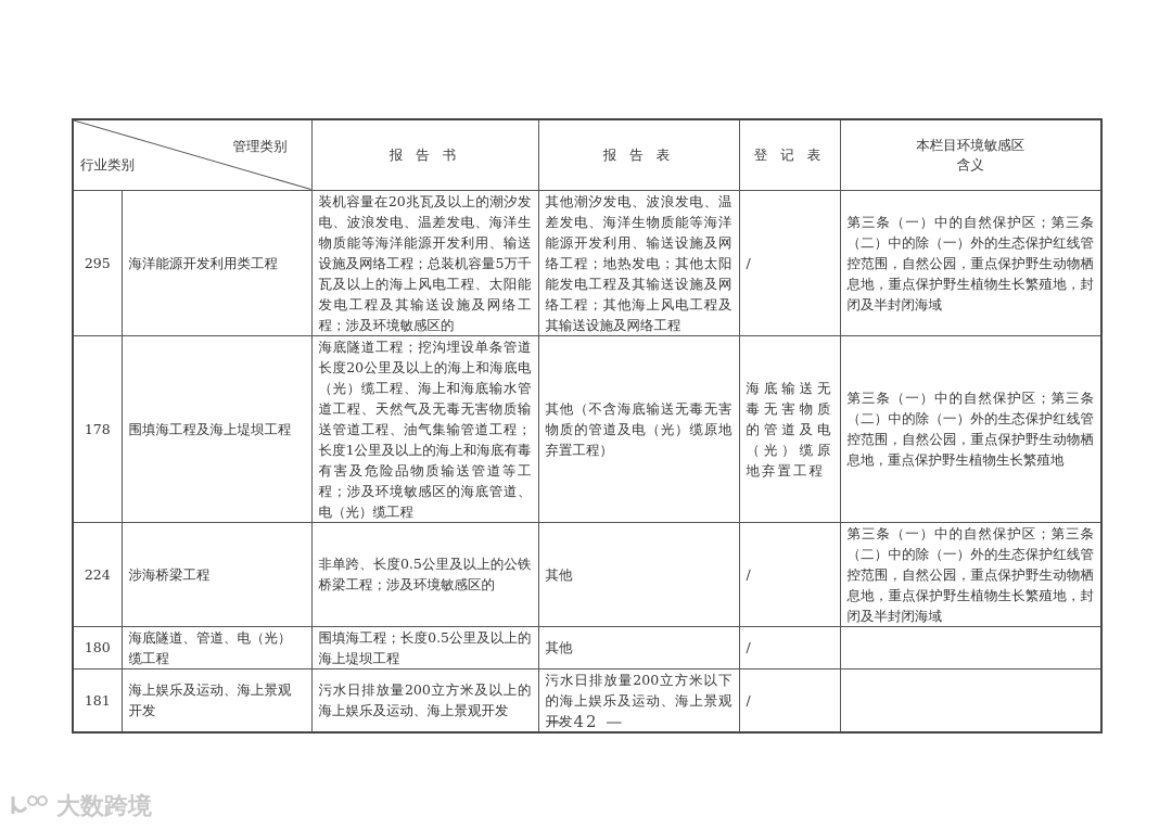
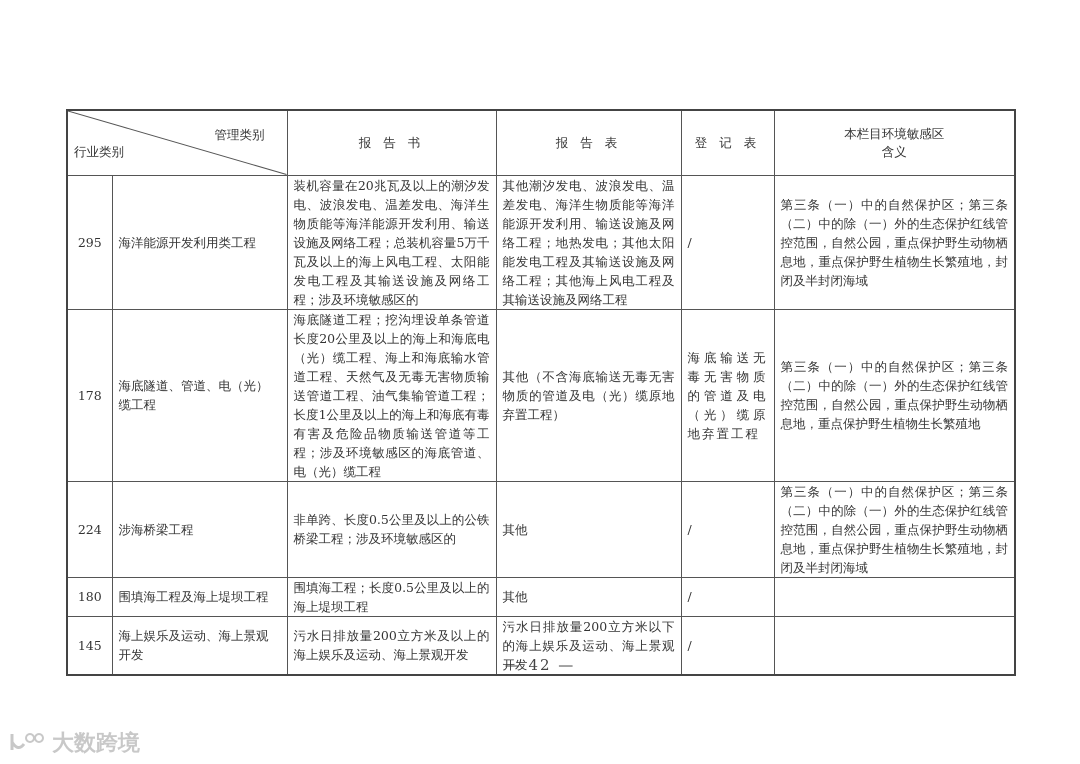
  管理类别 行业类别	报 告 书	报 告 表	登 记 表	本栏目环境敏感区 含义
  295	海洋能源开发利用类工程	装机容量在20兆瓦及以上的潮汐发电、波浪发电、温差发电、海洋生物质能等海洋能源开发利用、输送设施及网络工程；总装机容量5万千瓦及以上的海上风电工程、太阳能发电工程及其输送设施及网络工程；涉及环境敏感区的	其他潮汐发电、波浪发电、温差发电、海洋生物质能等海洋能源开发利用、输送设施及网络工程；地热发电；其他太阳能发电工程及其输送设施及网络工程；其他海上风电工程及其输送设施及网络工程	/	第三条（一）中的自然保护区；第三条（二）中的除（一）外的生态保护红线管控范围，自然公园，重点保护野生动物栖息地，重点保护野生植物生长繁殖地，封闭及半封闭海域
- 178	围填海工程及海上堤坝工程	海底隧道工程；挖沟埋设单条管道长度20公里及以上的海上和海底电（光）缆工程、海上和海底输水管道工程、天然气及无毒无害物质输送管道工程、油气集输管道工程；长度1公里及以上的海上和海底有毒有害及危险品物质输送管道等工程；涉及环境敏感区的海底管道、电（光）缆工程	其他（不含海底输送无毒无害物质的管道及电（光）缆原地弃置工程）	海底输送无毒无害物质的管道及电（光）缆原地弃置工程	第三条（一）中的自然保护区；第三条（二）中的除（一）外的生态保护红线管控范围，自然公园，重点保护野生动物栖息地，重点保护野生植物生长繁殖地
+ 178	海底隧道、管道、电（光）缆工程	海底隧道工程；挖沟埋设单条管道长度20公里及以上的海上和海底电（光）缆工程、海上和海底输水管道工程、天然气及无毒无害物质输送管道工程、油气集输管道工程；长度1公里及以上的海上和海底有毒有害及危险品物质输送管道等工程；涉及环境敏感区的海底管道、电（光）缆工程	其他（不含海底输送无毒无害物质的管道及电（光）缆原地弃置工程）	海底输送无毒无害物质的管道及电（光）缆原地弃置工程	第三条（一）中的自然保护区；第三条（二）中的除（一）外的生态保护红线管控范围，自然公园，重点保护野生动物栖息地，重点保护野生植物生长繁殖地
  224	涉海桥梁工程	非单跨、长度0.5公里及以上的公铁桥梁工程；涉及环境敏感区的	其他	/	第三条（一）中的自然保护区；第三条（二）中的除（一）外的生态保护红线管控范围，自然公园，重点保护野生动物栖息地，重点保护野生植物生长繁殖地，封闭及半封闭海域
- 180	海底隧道、管道、电（光）缆工程	围填海工程；长度0.5公里及以上的海上堤坝工程	其他	/
+ 180	围填海工程及海上堤坝工程	围填海工程；长度0.5公里及以上的海上堤坝工程	其他	/
- 181	海上娱乐及运动、海上景观开发	污水日排放量200立方米及以上的海上娱乐及运动、海上景观开发	污水日排放量200立方米以下的海上娱乐及运动、海上景观开发	/
+ 145	海上娱乐及运动、海上景观开发	污水日排放量200立方米及以上的海上娱乐及运动、海上景观开发	污水日排放量200立方米以下的海上娱乐及运动、海上景观开发	/
  — 42 —
  大数跨境
